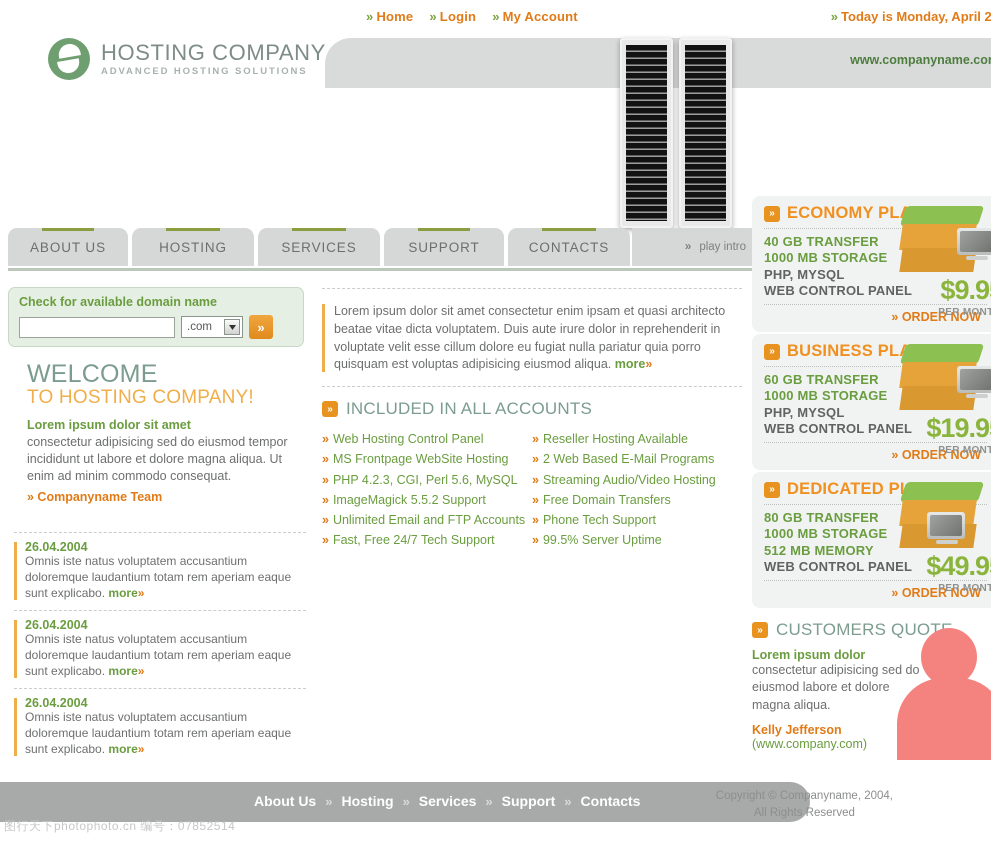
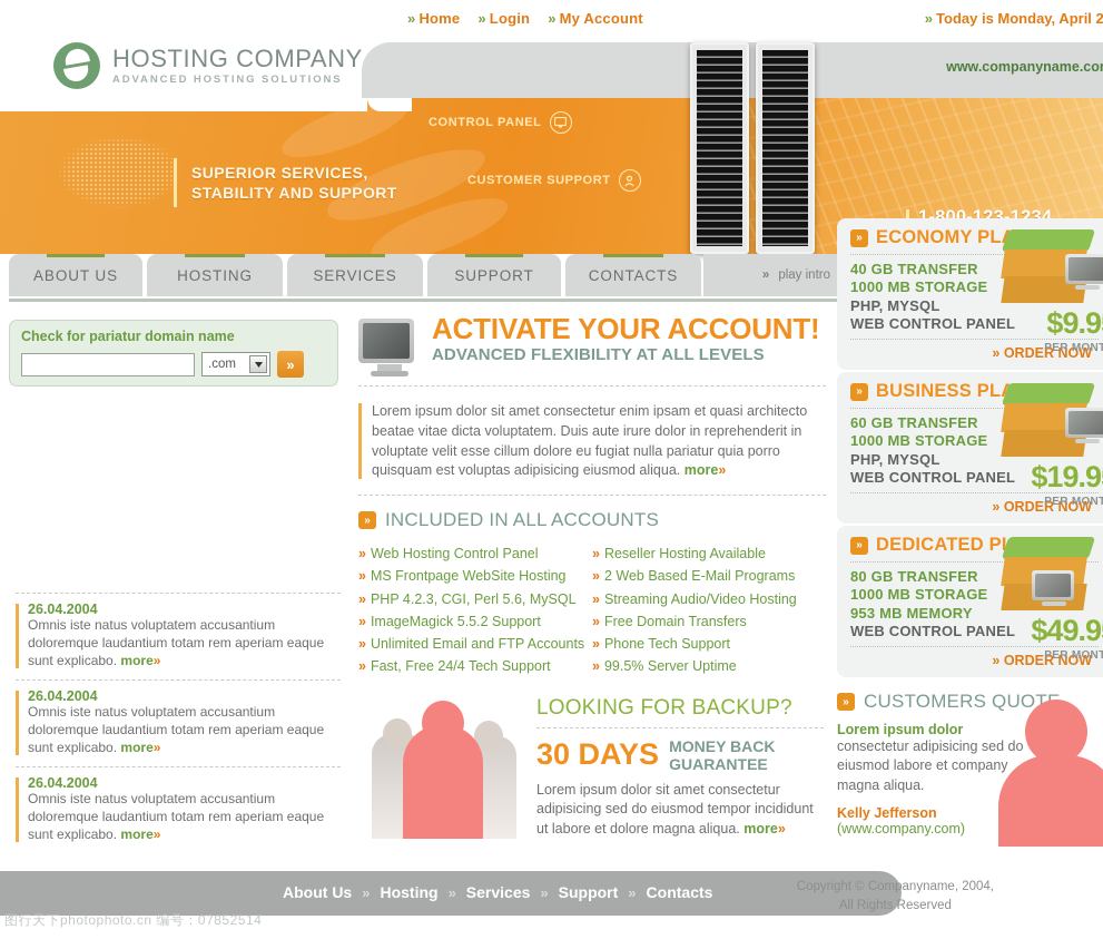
  » Home
  » Login
  » My Account
  » Today is Monday, April 2
  HOSTING COMPANY
  ADVANCED HOSTING SOLUTIONS
  www.companyname.co
+ SUPERIOR SERVICES,
+ STABILITY AND SUPPORT
+ CONTROL PANEL
+ CUSTOMER SUPPORT
+ 1-800-123-1234
  ABOUT US
  HOSTING
  SERVICES
  SUPPORT
  CONTACTS
  »
  play intro
- Check for available domain name
+ Check for pariatur domain name
  .com
  »
- WELCOME
- TO HOSTING COMPANY!
- Lorem ipsum dolor sit amet
- consectetur adipisicing sed do eiusmod tempor incididunt ut labore et dolore magna aliqua. Ut enim ad minim commodo consequat.
- » Companyname Team
  26.04.2004
  Omnis iste natus voluptatem accusantium doloremque laudantium totam rem aperiam eaque sunt explicabo. more»
  26.04.2004
  Omnis iste natus voluptatem accusantium doloremque laudantium totam rem aperiam eaque sunt explicabo. more»
  26.04.2004
  Omnis iste natus voluptatem accusantium doloremque laudantium totam rem aperiam eaque sunt explicabo. more»
+ ACTIVATE YOUR ACCOUNT!
+ ADVANCED FLEXIBILITY AT ALL LEVELS
  Lorem ipsum dolor sit amet consectetur enim ipsam et quasi architecto beatae vitae dicta voluptatem. Duis aute irure dolor in reprehenderit in voluptate velit esse cillum dolore eu fugiat nulla pariatur quia porro quisquam est voluptas adipisicing eiusmod aliqua. more»
  »
  INCLUDED IN ALL ACCOUNTS
  » Web Hosting Control Panel
  » MS Frontpage WebSite Hosting
  » PHP 4.2.3, CGI, Perl 5.6, MySQL
  » ImageMagick 5.5.2 Support
  » Unlimited Email and FTP Accounts
- » Fast, Free 24/7 Tech Support
+ » Fast, Free 24/4 Tech Support
  » Reseller Hosting Available
  » 2 Web Based E-Mail Programs
  » Streaming Audio/Video Hosting
  » Free Domain Transfers
  » Phone Tech Support
  » 99.5% Server Uptime
+ LOOKING FOR BACKUP?
+ 30 DAYS
+ MONEY BACK
+ GUARANTEE
+ Lorem ipsum dolor sit amet consectetur adipisicing sed do eiusmod tempor incididunt ut labore et dolore magna aliqua. more»
  »
  ECONOMY PL
  40 GB TRANSFER
  1000 MB STORAGE
  PHP, MYSQL
  WEB CONTROL PANEL
  » ORDER NOW
  $9.9
  PER MONT
  »
  BUSINESS PL
  60 GB TRANSFER
  1000 MB STORAGE
  PHP, MYSQL
  WEB CONTROL PANEL
  » ORDER NOW
  $19.9
  PER MONT
  »
  DEDICATED P
  80 GB TRANSFER
  1000 MB STORAGE
- 512 MB MEMORY
+ 953 MB MEMORY
  WEB CONTROL PANEL
  » ORDER NOW
  $49.9
  PER MONT
  »
  CUSTOMERS QUOT
  Lorem ipsum dolor
- consectetur adipisicing sed do eiusmod labore et dolore magna aliqua.
+ consectetur adipisicing sed do eiusmod labore et company magna aliqua.
  Kelly Jefferson
  (www.company.com)
  About Us
  »
  Hosting
  »
  Services
  »
  Support
  »
  Contacts
  Copyright © Companyname, 2004,
  All Rights Reserved
  图行天下photophoto.cn 编号：07852514
